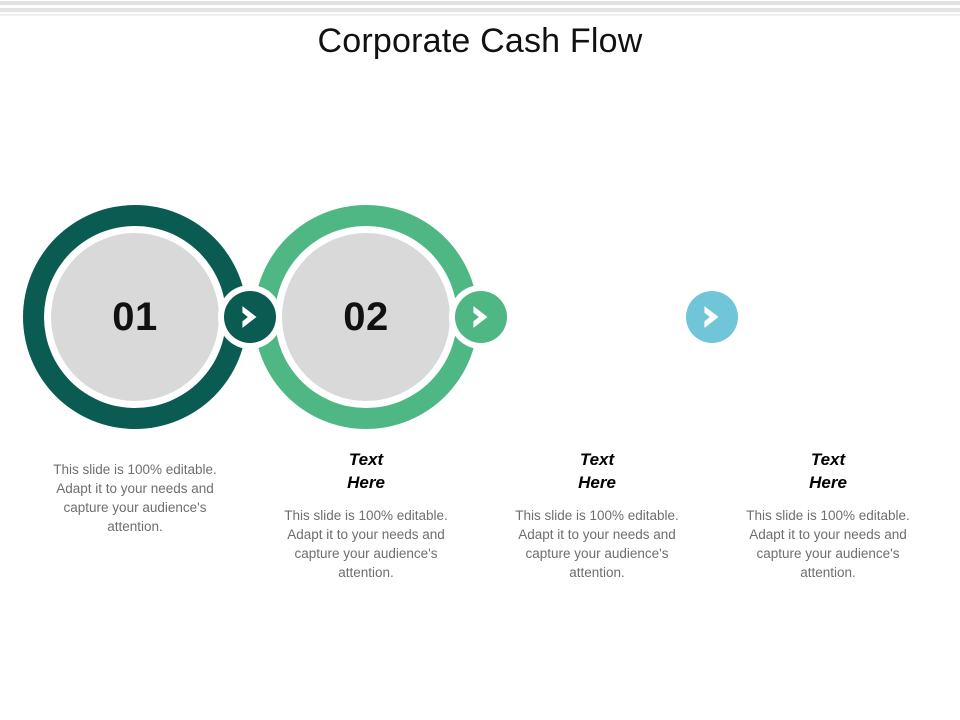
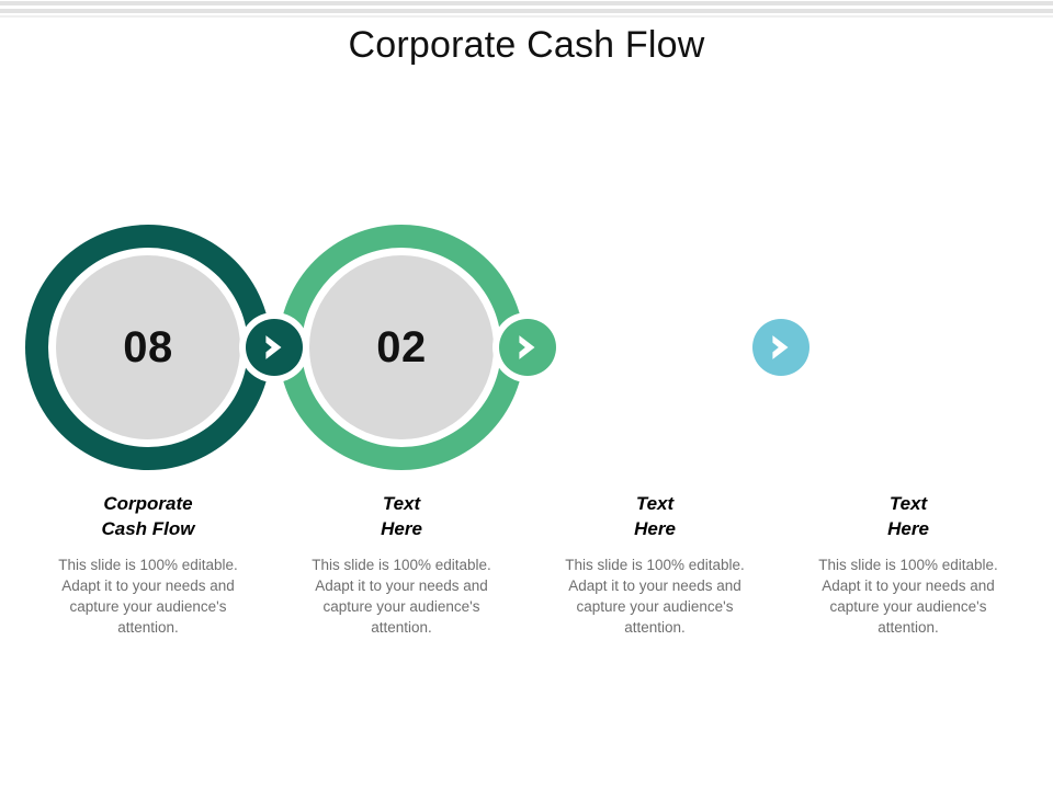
  Corporate Cash Flow
- 01
+ 08
  02
+ Corporate
+ Cash Flow
  This slide is 100% editable. Adapt it to your needs and capture your audience's attention.
  Text
  Here
  This slide is 100% editable. Adapt it to your needs and capture your audience's attention.
  Text
  Here
  This slide is 100% editable. Adapt it to your needs and capture your audience's attention.
  Text
  Here
  This slide is 100% editable. Adapt it to your needs and capture your audience's attention.
